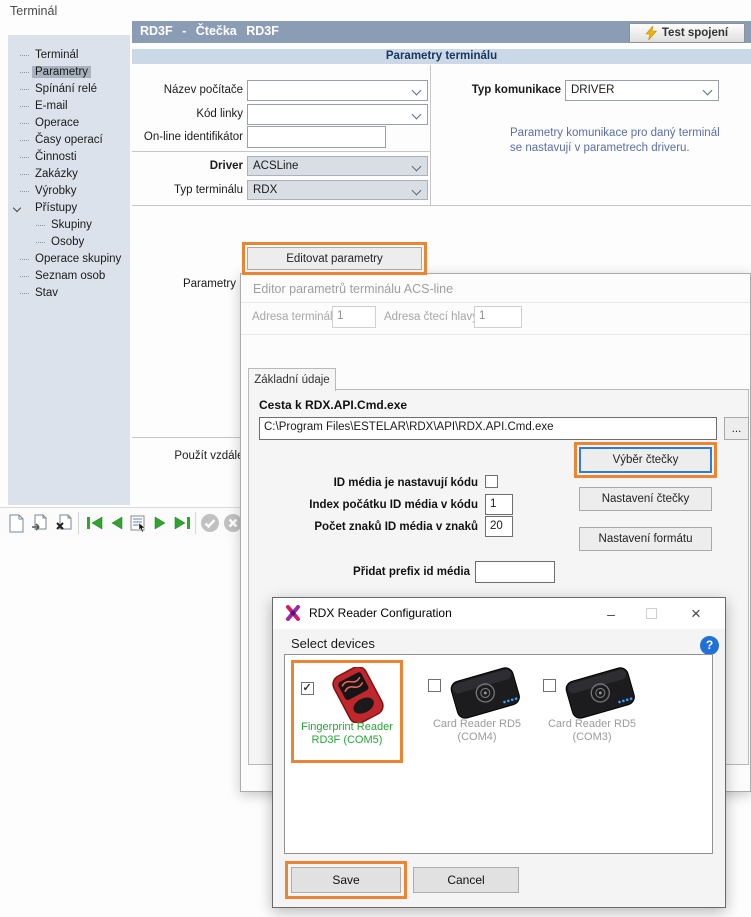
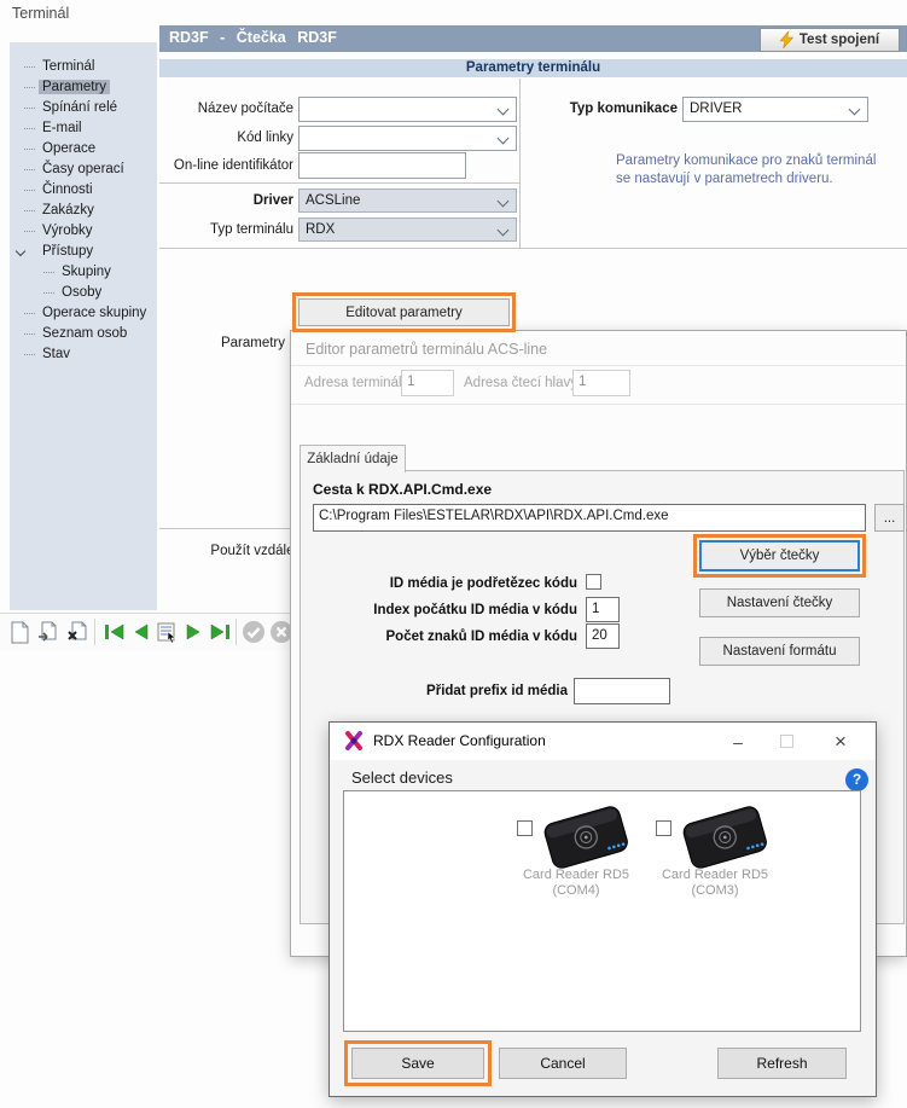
  Terminál
  Terminál
  Parametry
  Spínání relé
  E-mail
  Operace
  Časy operací
  Činnosti
  Zakázky
  Výrobky
  Přístupy
  Skupiny
  Osoby
  Operace skupiny
  Seznam osob
  Stav
  RD3F - Čtečka RD3F
  Test spojení
  Parametry terminálu
  Název počítače
  Kód linky
  On-line identifikátor
  Driver
  ACSLine
  Typ terminálu
  RDX
  Typ komunikace
  DRIVER
- Parametry komunikace pro daný terminál
+ Parametry komunikace pro znaků terminál
  se nastavují v parametrech driveru.
  Editovat parametry
  Parametry
  Editor parametrů terminálu ACS-line
  Adresa terminá
  1
  Adresa čtecí hlav
  1
  Základní údaje
  Cesta k RDX.API.Cmd.exe
  C:\Program Files\ESTELAR\RDX\API\RDX.API.Cmd.exe
  ...
  Výběr čtečky
- ID média je nastavují kódu
+ ID média je podřetězec kódu
  Nastavení čtečky
  Index počátku ID média v kódu
  1
- Počet znaků ID média v znaků
+ Počet znaků ID média v kódu
  20
  Nastavení formátu
  Přidat prefix id média
  RDX Reader Configuration
  –
  ×
  Select devices
  ?
- Fingerprint Reader
- RD3F (COM5)
  Card Reader RD5
  (COM4)
  Card Reader RD5
  (COM3)
  Save
  Cancel
+ Refresh
